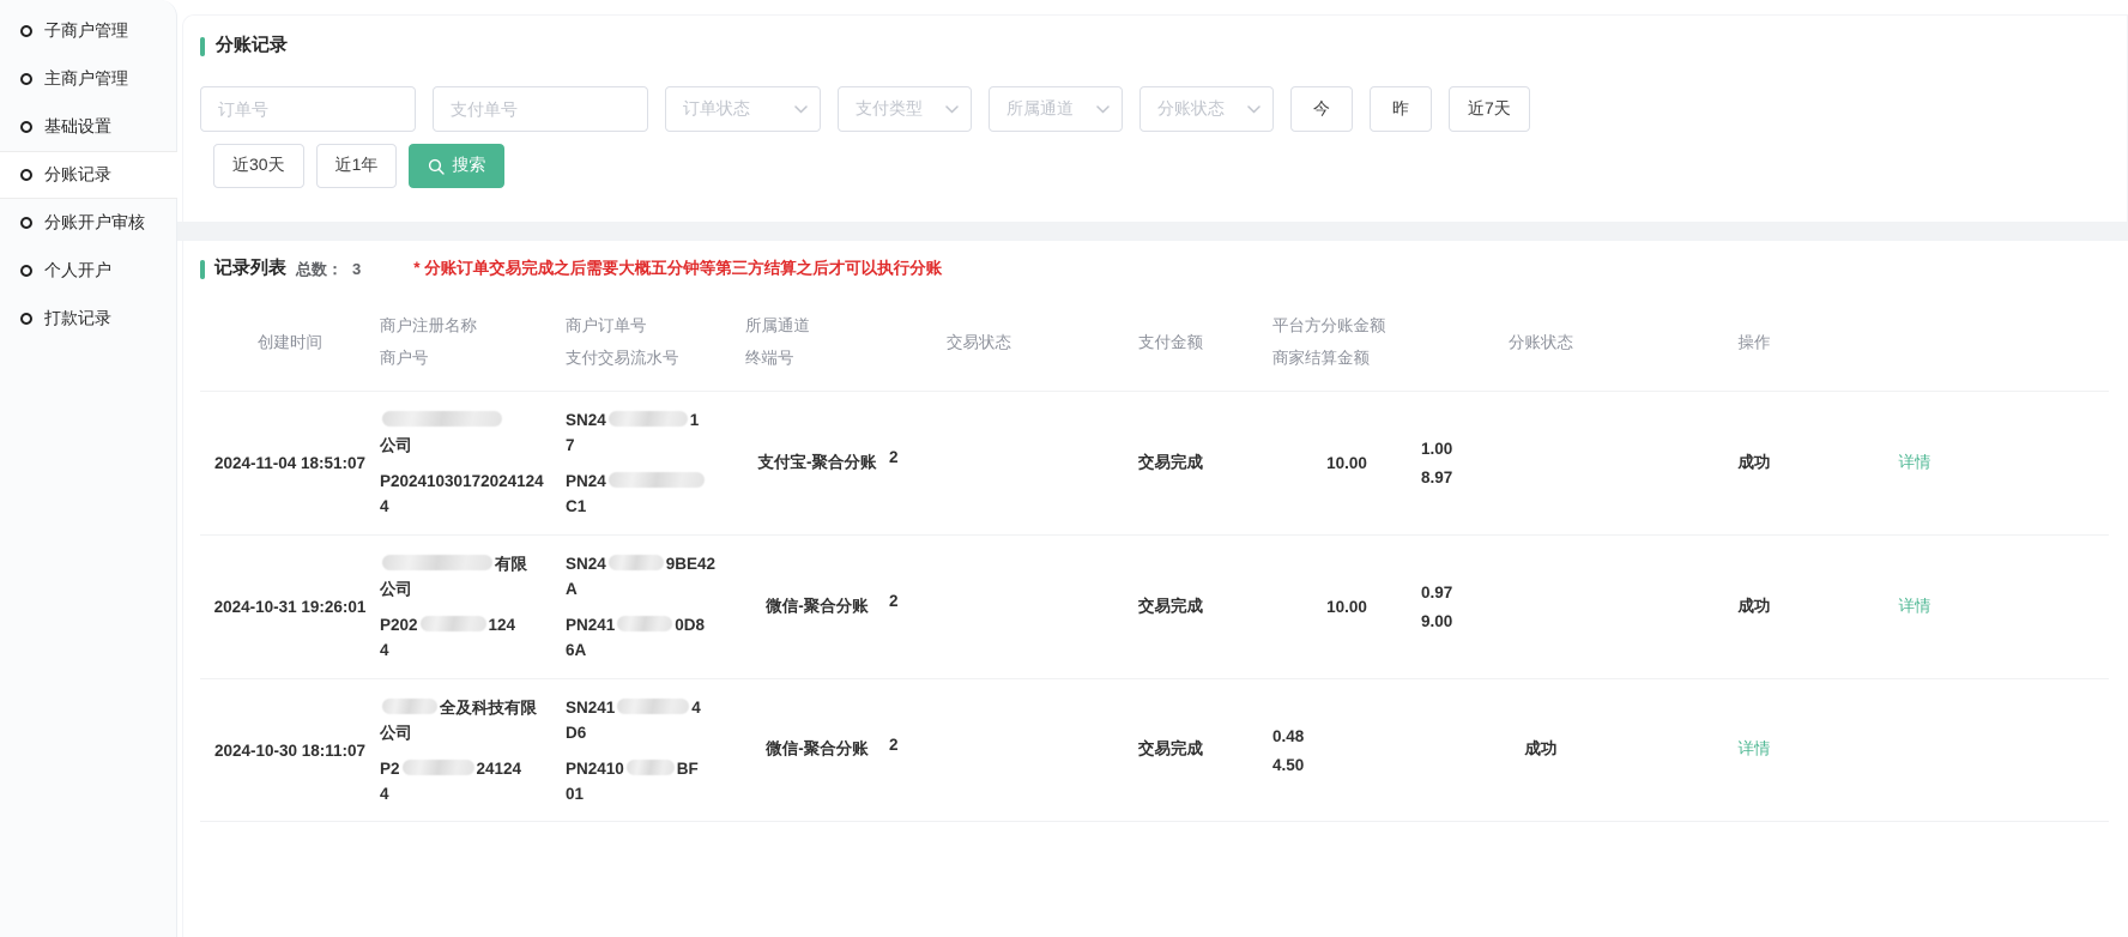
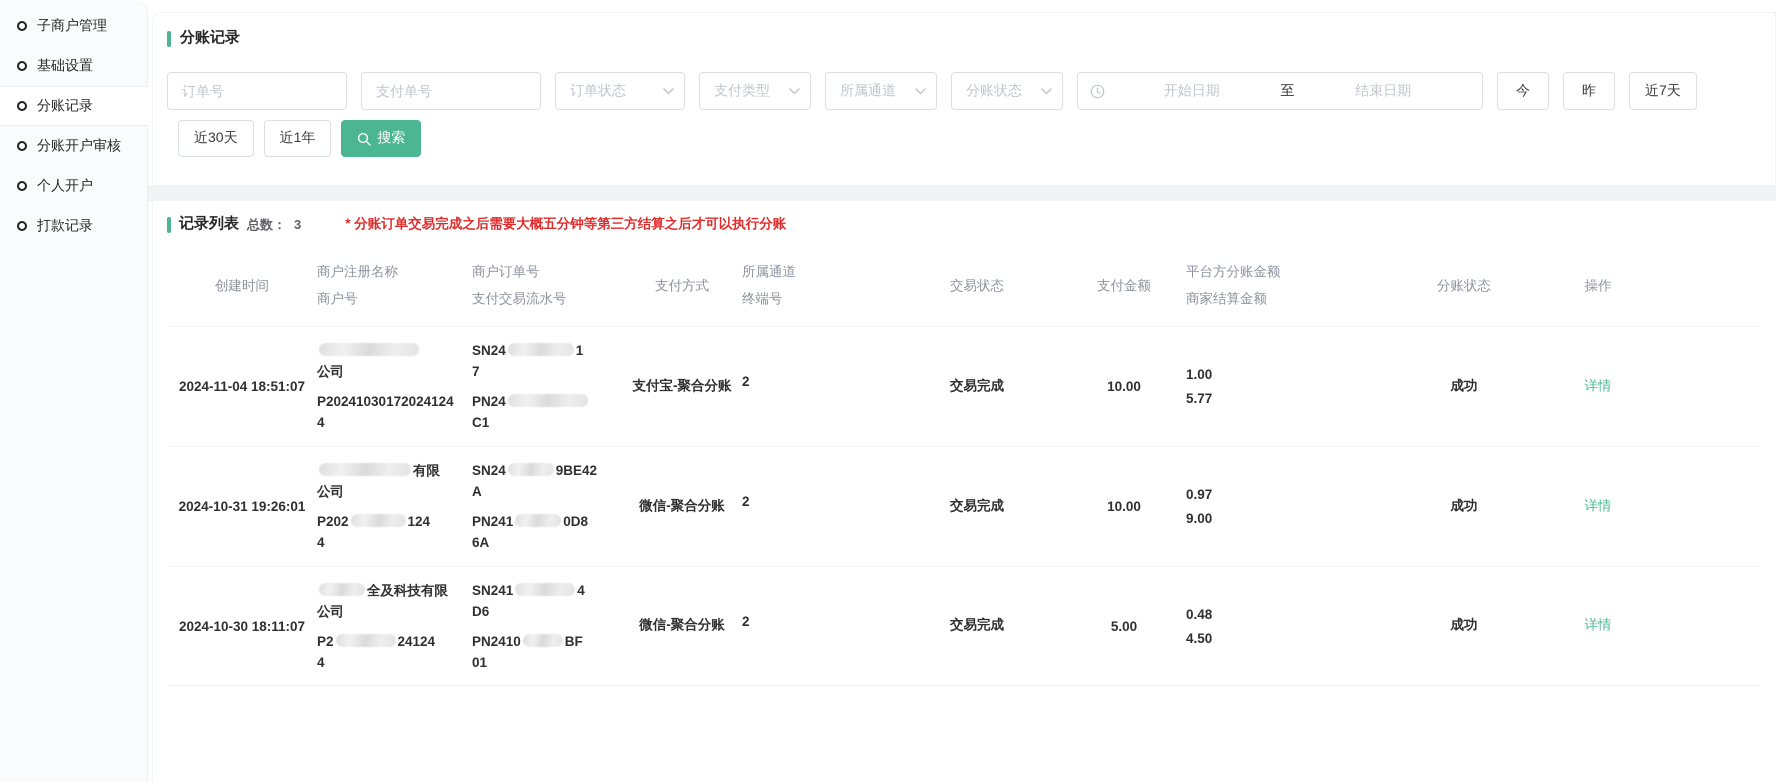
  子商户管理
- 主商户管理
  基础设置
  分账记录
  分账开户审核
  个人开户
  打款记录
  分账记录
  订单号
  支付单号
  订单状态
  支付类型
  所属通道
  分账状态
+ 开始日期
+ 至
+ 结束日期
  今
  昨
  近7天
  近30天
  近1年
  搜索
  记录列表
  总数：
  3
  * 分账订单交易完成之后需要大概五分钟等第三方结算之后才可以执行分账
  创建时间
  商户注册名称
  商户号
  商户订单号
  支付交易流水号
+ 支付方式
  所属通道
  终端号
  交易状态
  支付金额
  平台方分账金额
  商家结算金额
  分账状态
  操作
  2024-11-04 18:51:07
  公司
  P20241030172024124
  4
  SN24 1
  7
  PN24
  C1
  支付宝-聚合分账
  2
  交易完成
  10.00
  1.00
- 8.97
+ 5.77
  成功
  详情
  2024-10-31 19:26:01
  有限
  公司
  P202 124
  4
  SN24 9BE42
  A
  PN241 0D8
  6A
  微信-聚合分账
  2
  交易完成
  10.00
  0.97
  9.00
  成功
  详情
  2024-10-30 18:11:07
  全及科技有限
  公司
  P2 24124
  4
  SN241 4
  D6
  PN2410 BF
  01
  微信-聚合分账
  2
  交易完成
+ 5.00
  0.48
  4.50
  成功
  详情
